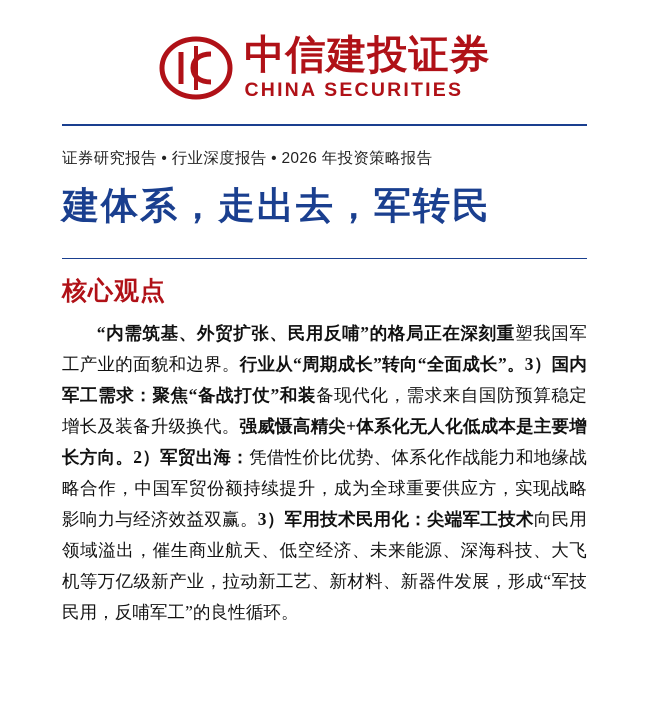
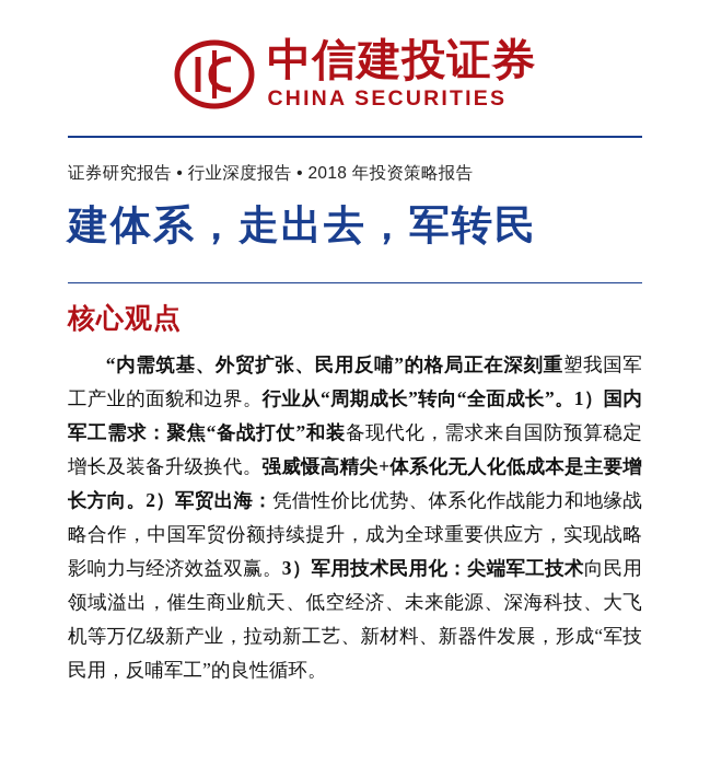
  中信建投证券
  CHINA SECURITIES
- 证券研究报告 • 行业深度报告 • 2026 年投资策略报告
+ 证券研究报告 • 行业深度报告 • 2018 年投资策略报告
  建体系，走出去，军转民
  核心观点
- “内需筑基、外贸扩张、民用反哺”的格局正在深刻重塑我国军工产业的面貌和边界。行业从“周期成长”转向“全面成长”。3）国内军工需求：聚焦“备战打仗”和装备现代化，需求来自国防预算稳定增长及装备升级换代。强威慑高精尖+体系化无人化低成本是主要增长方向。2）军贸出海：凭借性价比优势、体系化作战能力和地缘战略合作，中国军贸份额持续提升，成为全球重要供应方，实现战略影响力与经济效益双赢。3）军用技术民用化：尖端军工技术向民用领域溢出，催生商业航天、低空经济、未来能源、深海科技、大飞机等万亿级新产业，拉动新工艺、新材料、新器件发展，形成“军技民用，反哺军工”的良性循环。
+ “内需筑基、外贸扩张、民用反哺”的格局正在深刻重塑我国军工产业的面貌和边界。行业从“周期成长”转向“全面成长”。1）国内军工需求：聚焦“备战打仗”和装备现代化，需求来自国防预算稳定增长及装备升级换代。强威慑高精尖+体系化无人化低成本是主要增长方向。2）军贸出海：凭借性价比优势、体系化作战能力和地缘战略合作，中国军贸份额持续提升，成为全球重要供应方，实现战略影响力与经济效益双赢。3）军用技术民用化：尖端军工技术向民用领域溢出，催生商业航天、低空经济、未来能源、深海科技、大飞机等万亿级新产业，拉动新工艺、新材料、新器件发展，形成“军技民用，反哺军工”的良性循环。
